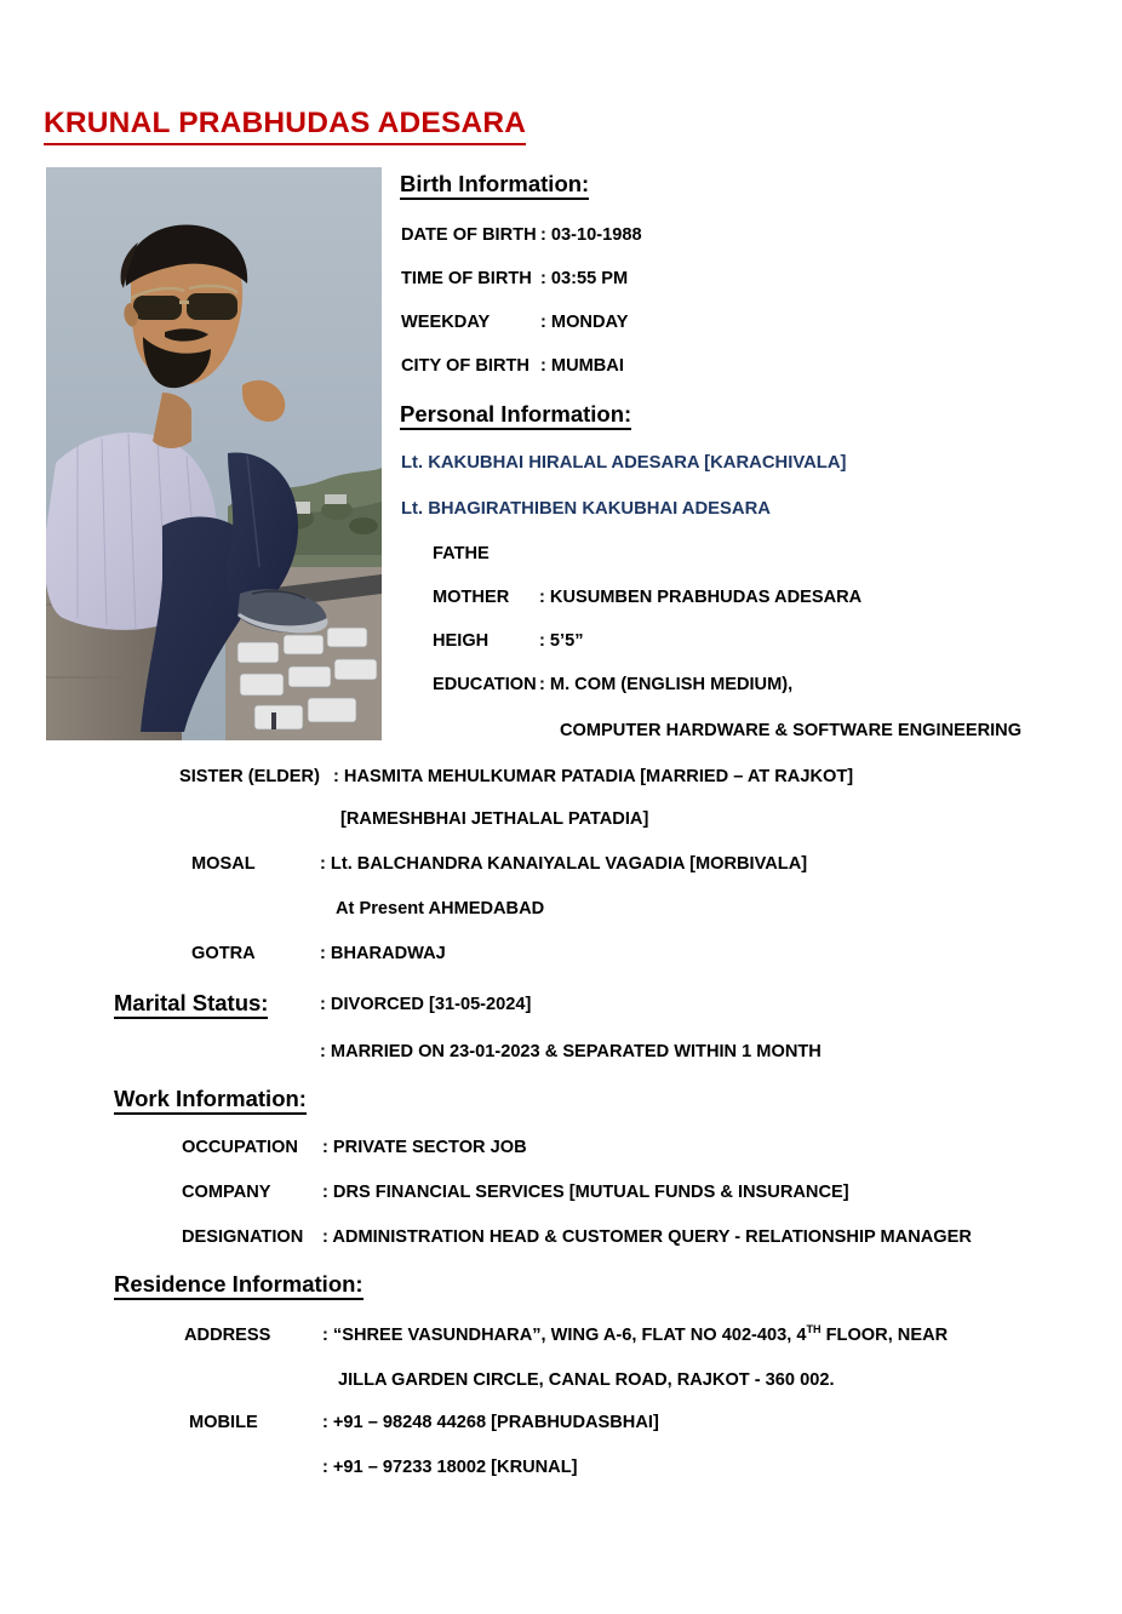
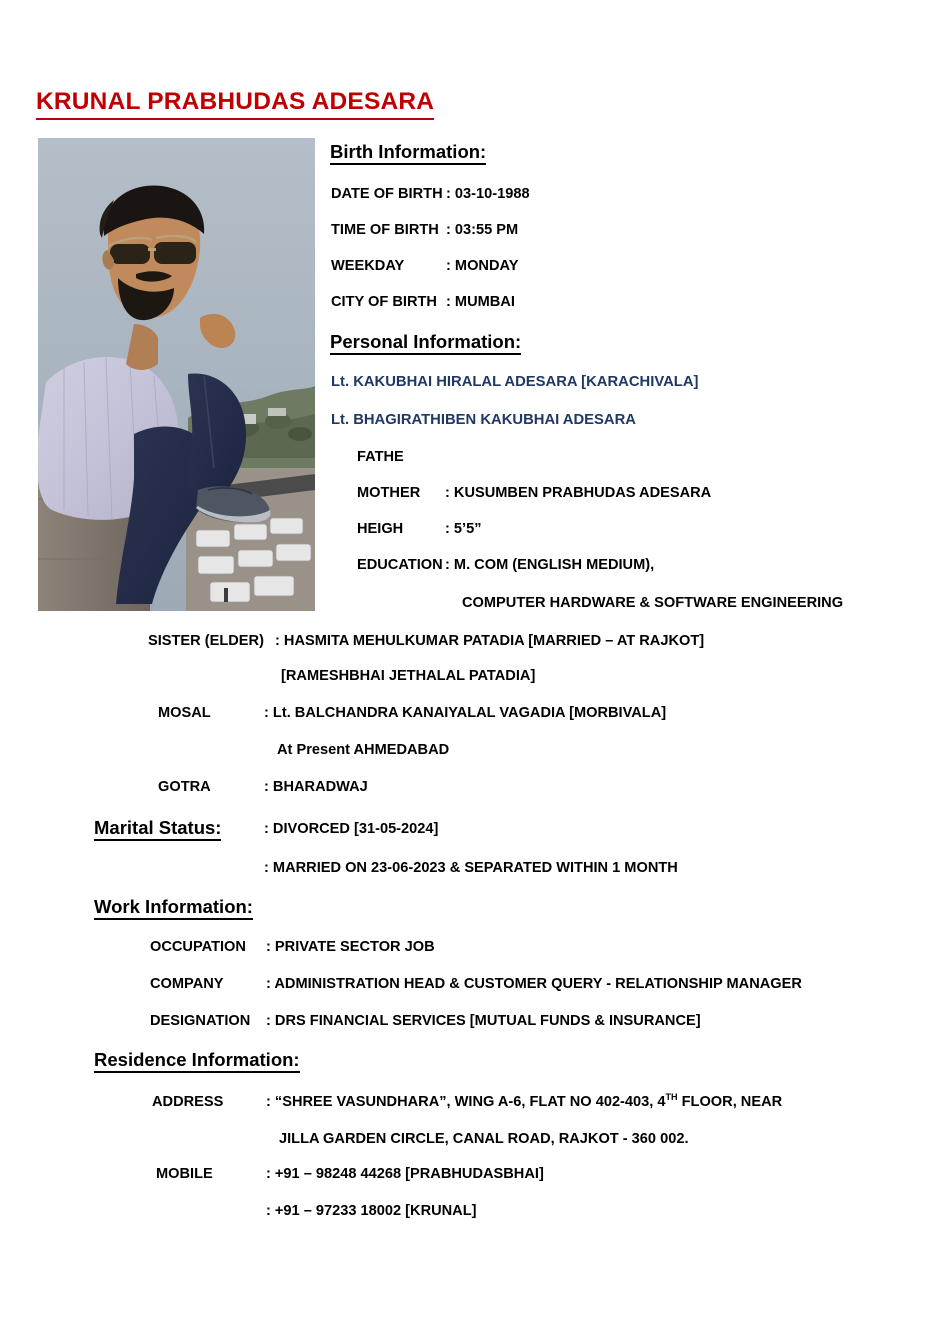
  KRUNAL PRABHUDAS ADESARA
  Birth Information:
  DATE OF BIRTH
  : 03-10-1988
  TIME OF BIRTH
  : 03:55 PM
  WEEKDAY
  : MONDAY
  CITY OF BIRTH
  : MUMBAI
  Personal Information:
  Lt. KAKUBHAI HIRALAL ADESARA [KARACHIVALA]
  Lt. BHAGIRATHIBEN KAKUBHAI ADESARA
  FATHE
  MOTHER
  : KUSUMBEN PRABHUDAS ADESARA
  HEIGH
  : 5’5”
  EDUCATION
  : M. COM (ENGLISH MEDIUM),
  COMPUTER HARDWARE & SOFTWARE ENGINEERING
  SISTER (ELDER)
  : HASMITA MEHULKUMAR PATADIA [MARRIED – AT RAJKOT]
  [RAMESHBHAI JETHALAL PATADIA]
  MOSAL
  : Lt. BALCHANDRA KANAIYALAL VAGADIA [MORBIVALA]
  At Present AHMEDABAD
  GOTRA
  : BHARADWAJ
  Marital Status:
  : DIVORCED [31-05-2024]
- : MARRIED ON 23-01-2023 & SEPARATED WITHIN 1 MONTH
+ : MARRIED ON 23-06-2023 & SEPARATED WITHIN 1 MONTH
  Work Information:
  OCCUPATION
  : PRIVATE SECTOR JOB
  COMPANY
- : DRS FINANCIAL SERVICES [MUTUAL FUNDS & INSURANCE]
+ : ADMINISTRATION HEAD & CUSTOMER QUERY - RELATIONSHIP MANAGER
  DESIGNATION
- : ADMINISTRATION HEAD & CUSTOMER QUERY - RELATIONSHIP MANAGER
+ : DRS FINANCIAL SERVICES [MUTUAL FUNDS & INSURANCE]
  Residence Information:
  ADDRESS
  : “SHREE VASUNDHARA”, WING A-6, FLAT NO 402-403, 4TH FLOOR, NEAR
  JILLA GARDEN CIRCLE, CANAL ROAD, RAJKOT - 360 002.
  MOBILE
  : +91 – 98248 44268 [PRABHUDASBHAI]
  : +91 – 97233 18002 [KRUNAL]
